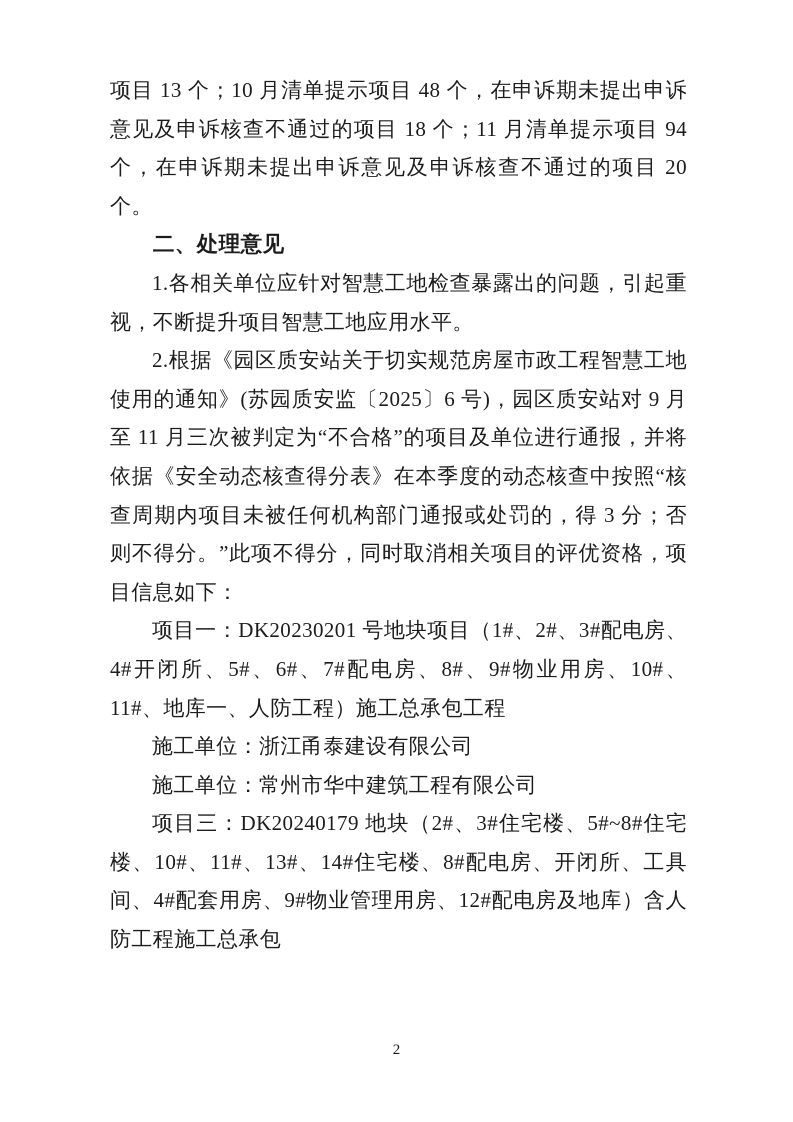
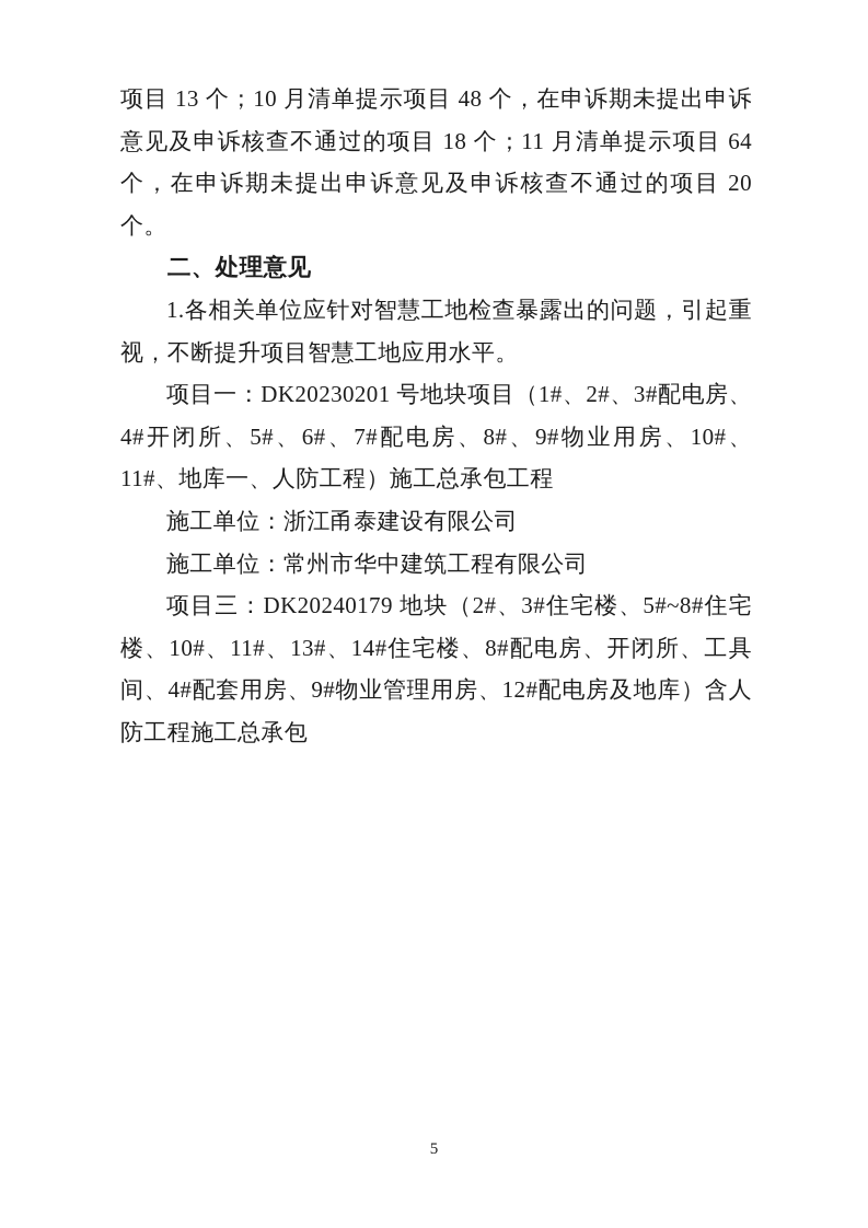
- 项目 13 个；10 月清单提示项目 48 个，在申诉期未提出申诉意见及申诉核查不通过的项目 18 个；11 月清单提示项目 94 个，在申诉期未提出申诉意见及申诉核查不通过的项目 20 个。
+ 项目 13 个；10 月清单提示项目 48 个，在申诉期未提出申诉意见及申诉核查不通过的项目 18 个；11 月清单提示项目 64 个，在申诉期未提出申诉意见及申诉核查不通过的项目 20 个。
  二、处理意见
  1.各相关单位应针对智慧工地检查暴露出的问题，引起重视，不断提升项目智慧工地应用水平。
- 2.根据《园区质安站关于切实规范房屋市政工程智慧工地使用的通知》(苏园质安监〔2025〕6 号)，园区质安站对 9 月至 11 月三次被判定为“不合格”的项目及单位进行通报，并将依据《安全动态核查得分表》在本季度的动态核查中按照“核查周期内项目未被任何机构部门通报或处罚的，得 3 分；否则不得分。”此项不得分，同时取消相关项目的评优资格，项目信息如下：
  项目一：DK20230201 号地块项目（1#、2#、3#配电房、4#开闭所、5#、6#、7#配电房、8#、9#物业用房、10#、11#、地库一、人防工程）施工总承包工程
  施工单位：浙江甬泰建设有限公司
  施工单位：常州市华中建筑工程有限公司
  项目三：DK20240179 地块（2#、3#住宅楼、5#~8#住宅楼、10#、11#、13#、14#住宅楼、8#配电房、开闭所、工具间、4#配套用房、9#物业管理用房、12#配电房及地库）含人防工程施工总承包
- 2
+ 5
